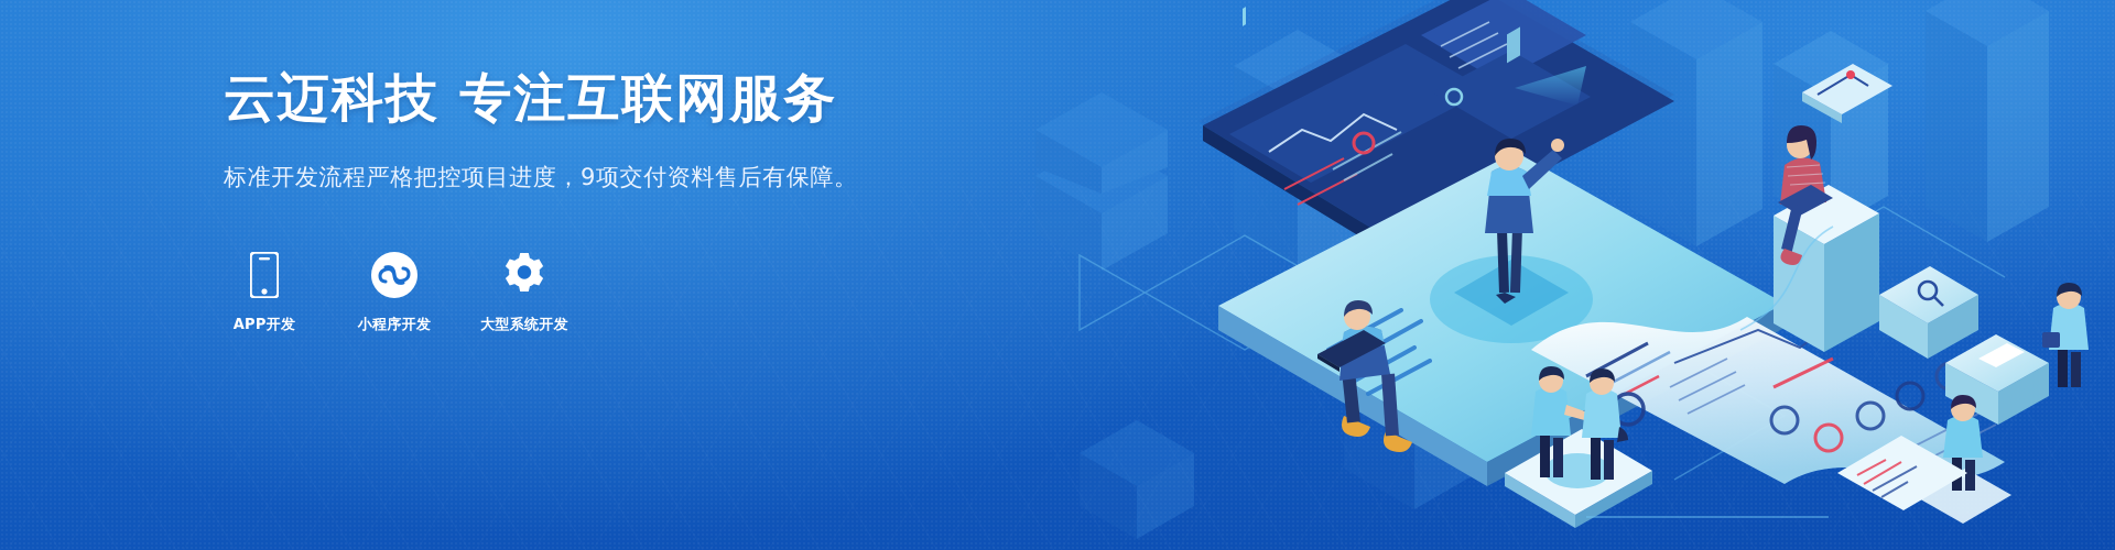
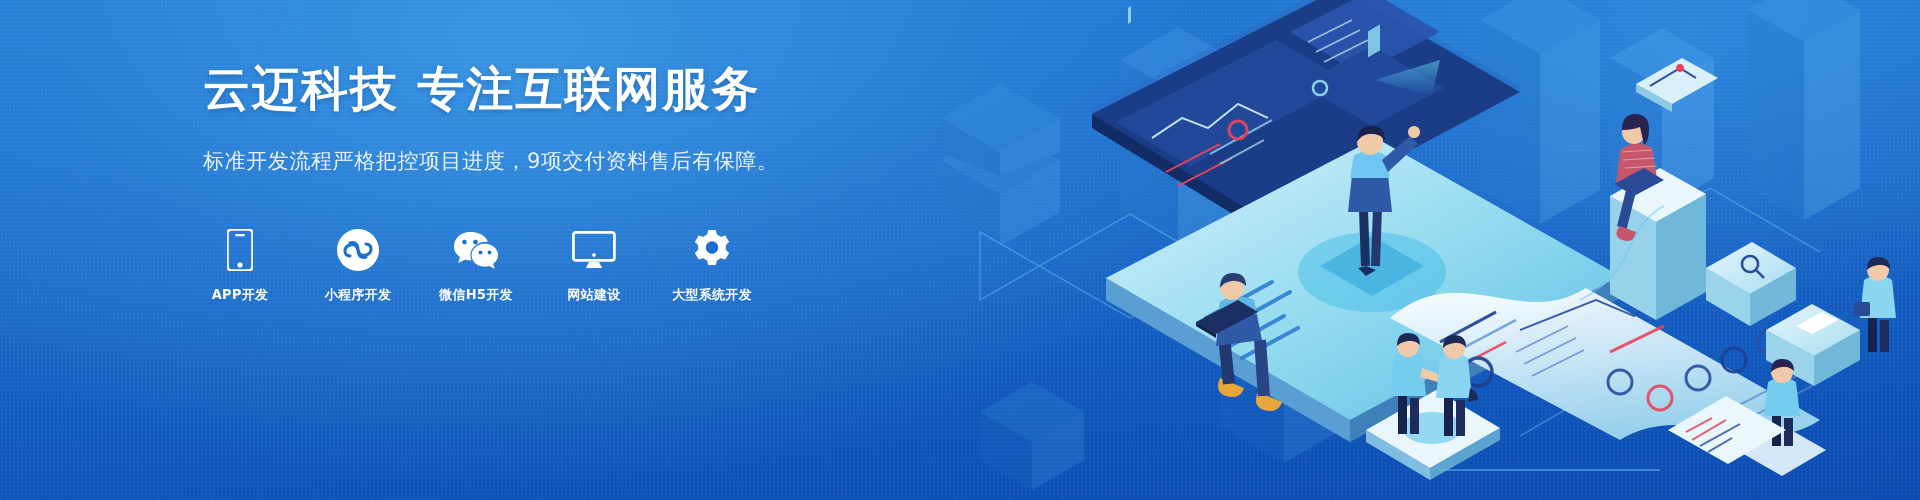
  云迈科技 专注互联网服务
  标准开发流程严格把控项目进度，9项交付资料售后有保障。
  APP开发
  小程序开发
+ 微信H5开发
+ 网站建设
  大型系统开发
